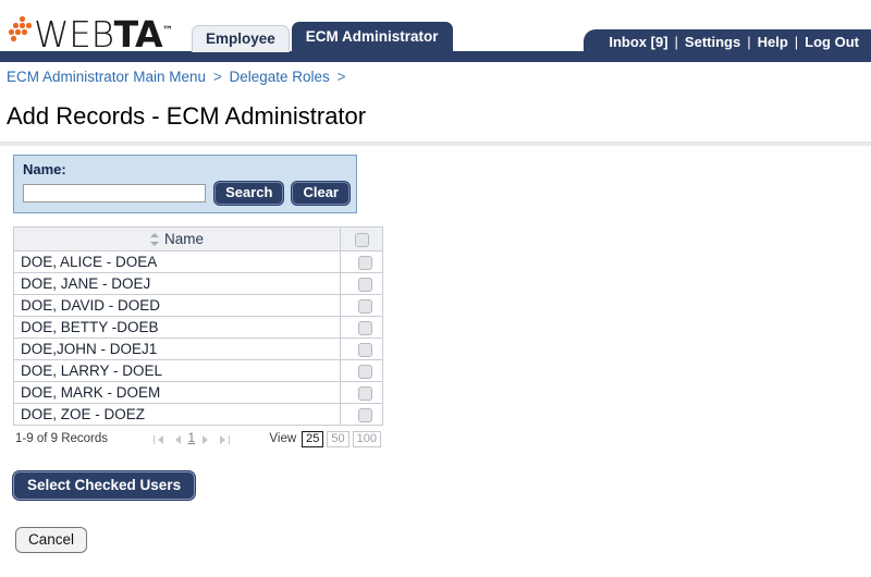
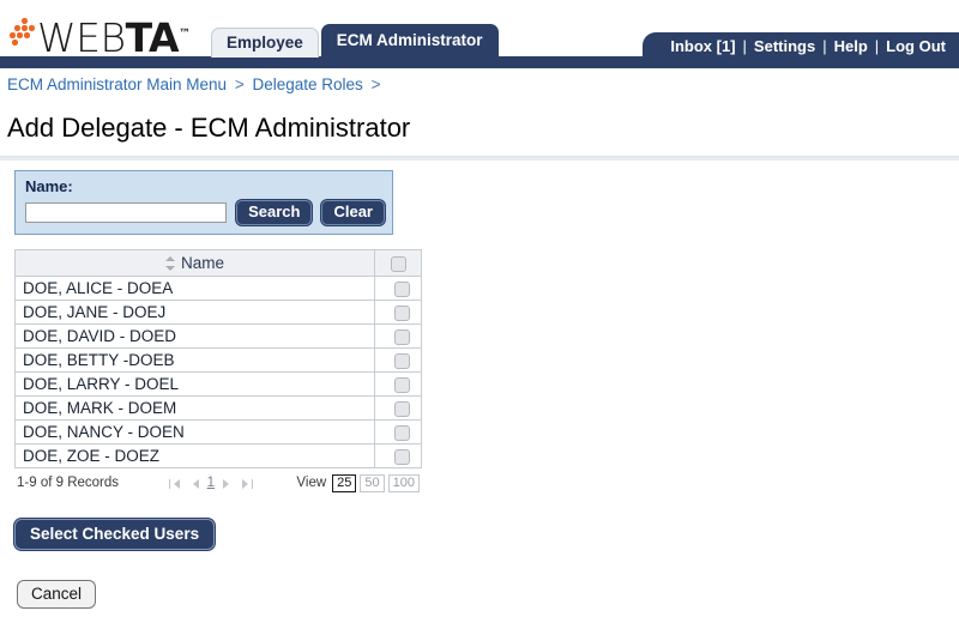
  WEBTA™
  Employee
  ECM Administrator
- Inbox [9]
+ Inbox [1]
  |
  Settings
  |
  Help
  |
  Log Out
  ECM Administrator Main Menu > Delegate Roles >
- Add Records - ECM Administrator
+ Add Delegate - ECM Administrator
  Name:
  Search
  Clear
  Name
  DOE, ALICE - DOEA
  DOE, JANE - DOEJ
  DOE, DAVID - DOED
  DOE, BETTY -DOEB
- DOE,JOHN - DOEJ1
  DOE, LARRY - DOEL
  DOE, MARK - DOEM
+ DOE, NANCY - DOEN
  DOE, ZOE - DOEZ
  1-9 of 9 Records
  1
  View
  25
  50
  100
  Select Checked Users
  Cancel
